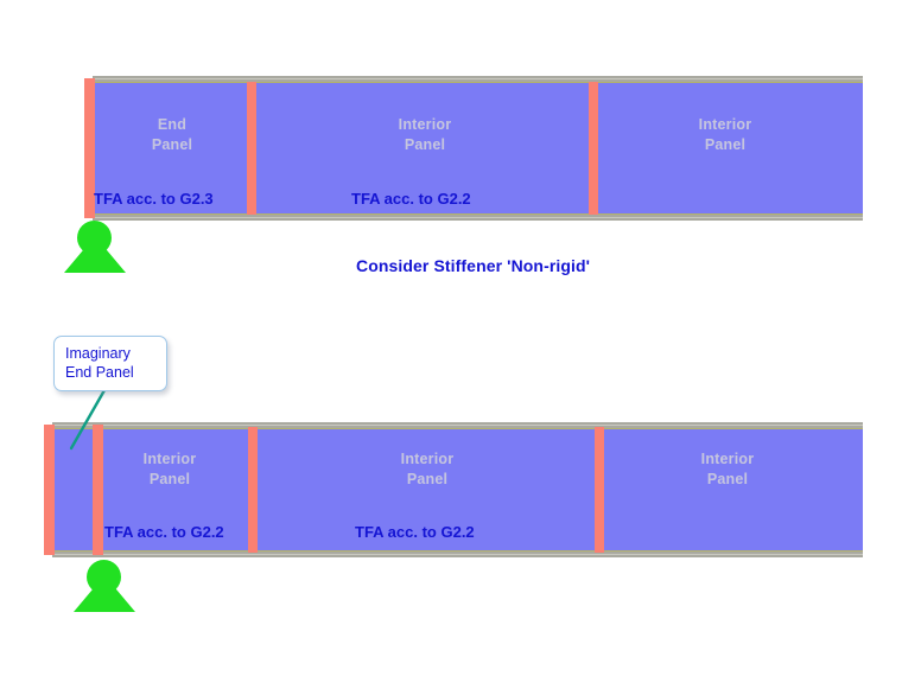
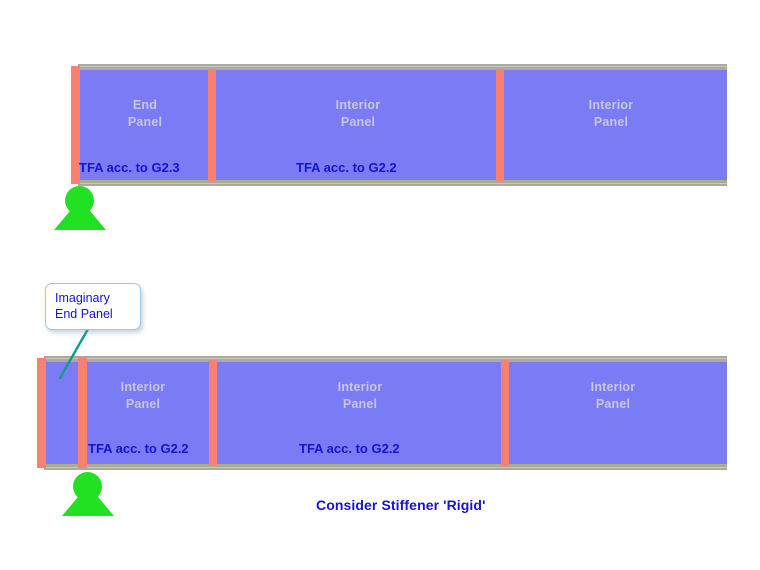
  End
  Panel
  Interior
  Panel
  Interior
  Panel
  TFA acc. to G2.3
  TFA acc. to G2.2
- Consider Stiffener 'Non-rigid'
  Interior
  Panel
  Interior
  Panel
  Interior
  Panel
  TFA acc. to G2.2
  TFA acc. to G2.2
+ Consider Stiffener 'Rigid'
  Imaginary
  End Panel
